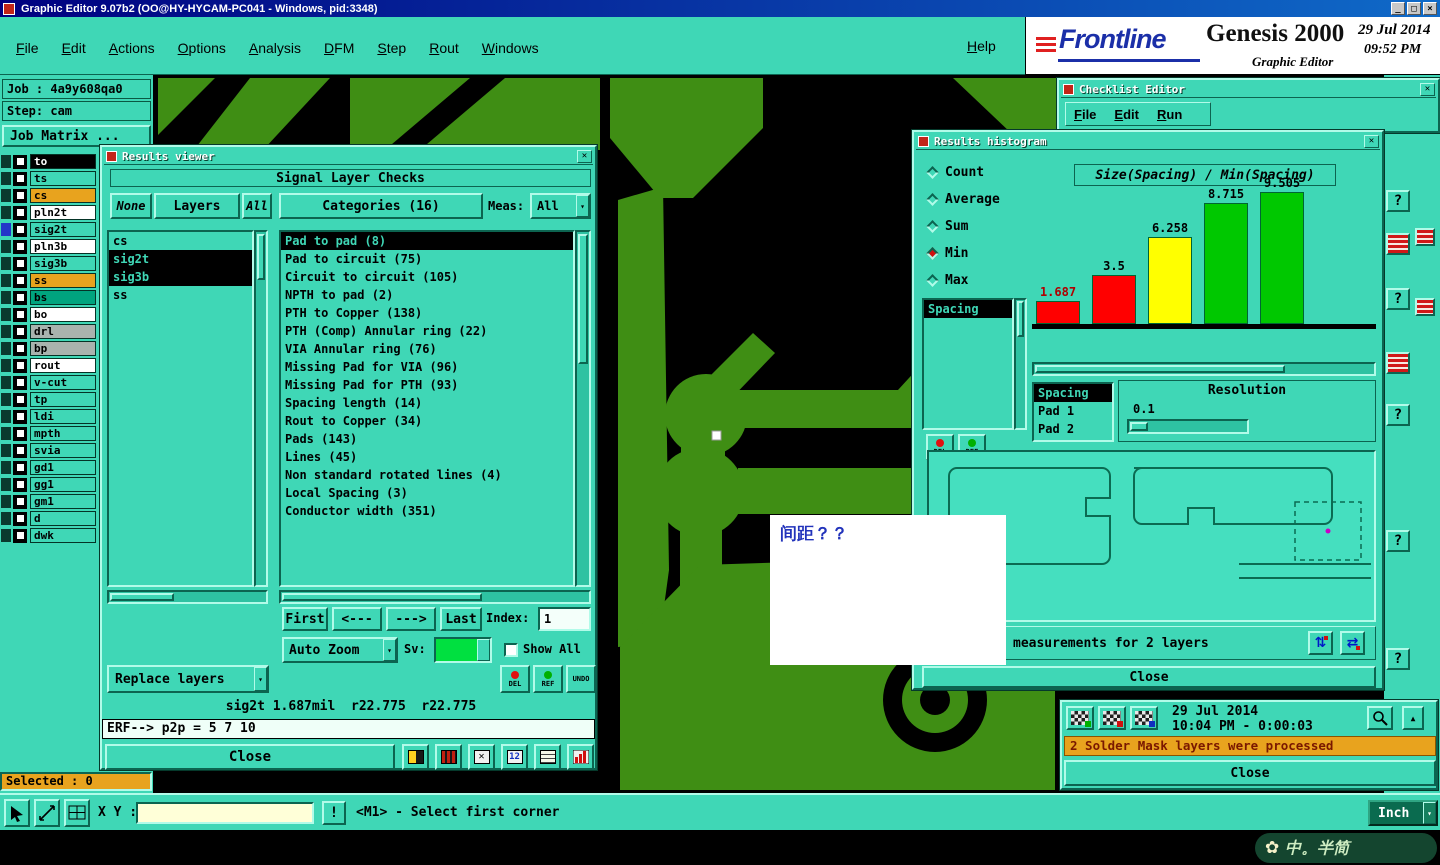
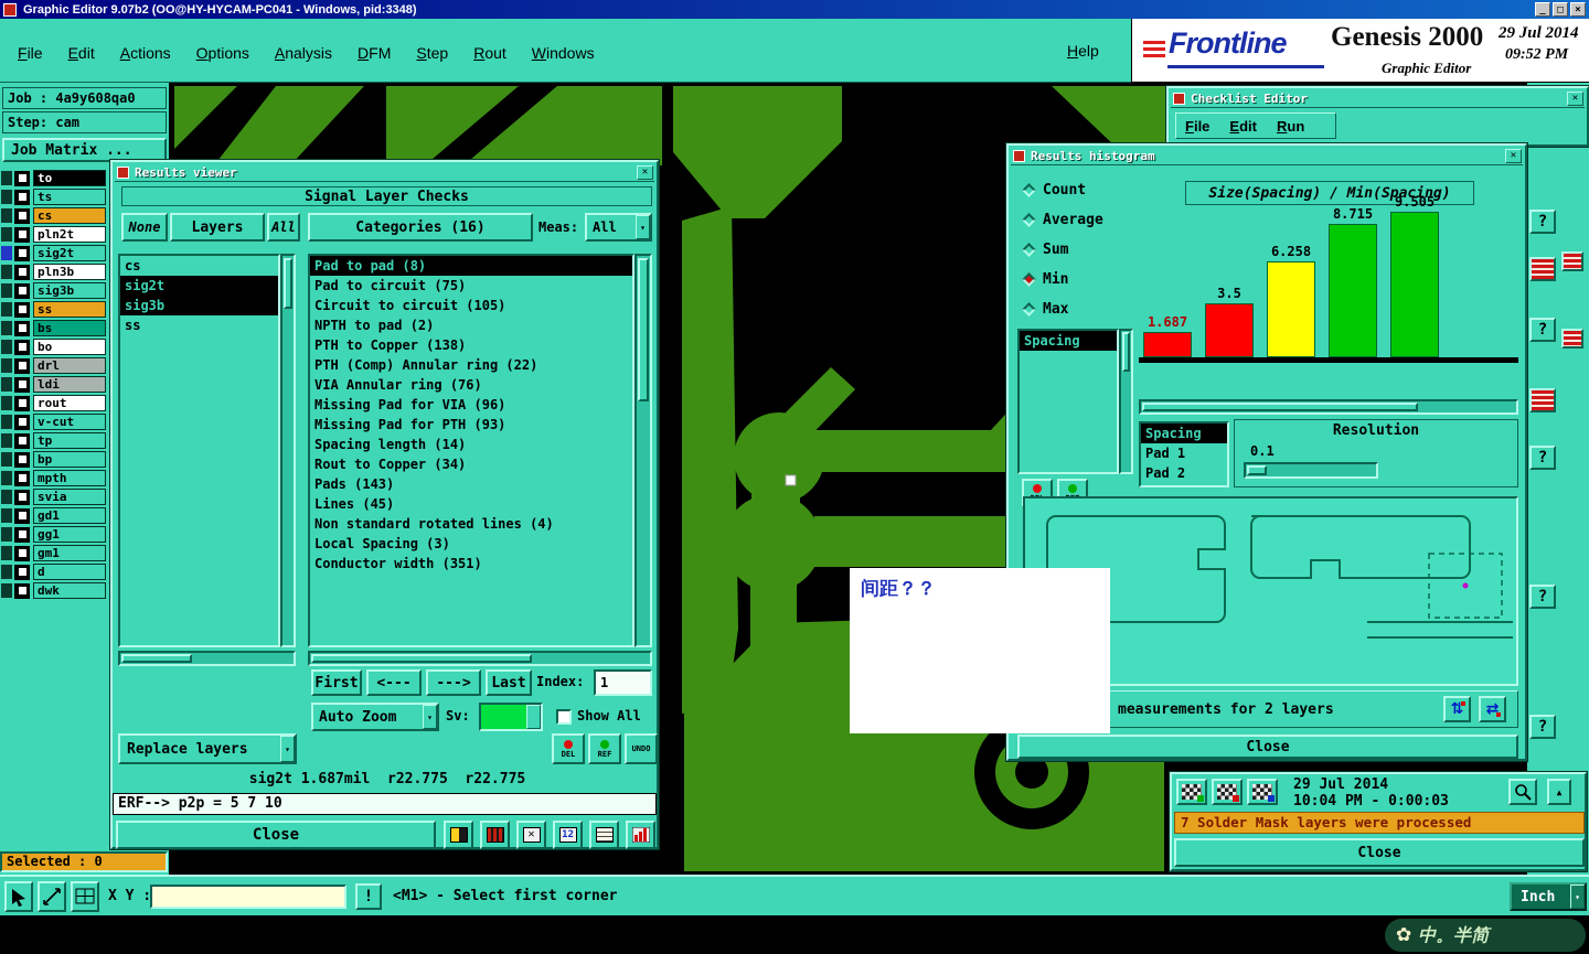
  Graphic Editor 9.07b2 (OO@HY-HYCAM-PC041 - Windows, pid:3348)
  _
  □
  ×
  File Edit Actions Options Analysis DFM Step Rout Windows
  Help
  Frontline
  Genesis 2000
  Graphic Editor
  29 Jul 2014
  09:52 PM
  Job : 4a9y608qa0
  Step: cam
  Job Matrix ...
  to
  ts
  cs
  pln2t
  sig2t
  pln3b
  sig3b
  ss
  bs
  bo
  drl
- bp
+ ldi
  rout
  v-cut
  tp
- ldi
+ bp
  mpth
  svia
  gd1
  gg1
  gm1
  d
  dwk
  Selected : 0
  Results viewer
  ✕
  Signal Layer Checks
  None
  Layers
  All
  Categories (16)
  Meas:
  All
  ▾
  cs
  sig2t
  sig3b
  ss
  Pad to pad (8)
  Pad to circuit (75)
  Circuit to circuit (105)
  NPTH to pad (2)
  PTH to Copper (138)
  PTH (Comp) Annular ring (22)
  VIA Annular ring (76)
  Missing Pad for VIA (96)
  Missing Pad for PTH (93)
  Spacing length (14)
  Rout to Copper (34)
  Pads (143)
  Lines (45)
  Non standard rotated lines (4)
  Local Spacing (3)
  Conductor width (351)
  First
  <---
  --->
  Last
  Index:
  1
  Auto Zoom
  ▾
  Sv:
  Show All
  Replace layers
  ▾
  DEL
  REF
  UNDO
  sig2t 1.687mil r22.775 r22.775
  ERF--> p2p = 5 7 10
  Close
  ✕
  12
  Checklist Editor
  ✕
  File
  Edit
  Run
  Results histogram
  ✕
  Count
  Average
  Sum
  Min
  Max
  Spacing
  Size(Spacing) / Min(Spacing)
  1.687
  3.5
  6.258
  8.715
  9.505
  Spacing
  Pad 1
  Pad 2
  Resolution
  0.1
  measurements for 2 layers
  ⇅
  ⇄
  Close
  ?
  ?
  ?
  ?
  ?
  29 Jul 2014
  10:04 PM - 0:00:03
  ▲
- 2 Solder Mask layers were processed
+ 7 Solder Mask layers were processed
  Close
  间距？？
  X Y :
  !
  <M1> - Select first corner
  Inch
  ▾
  ✿
  中。半简
